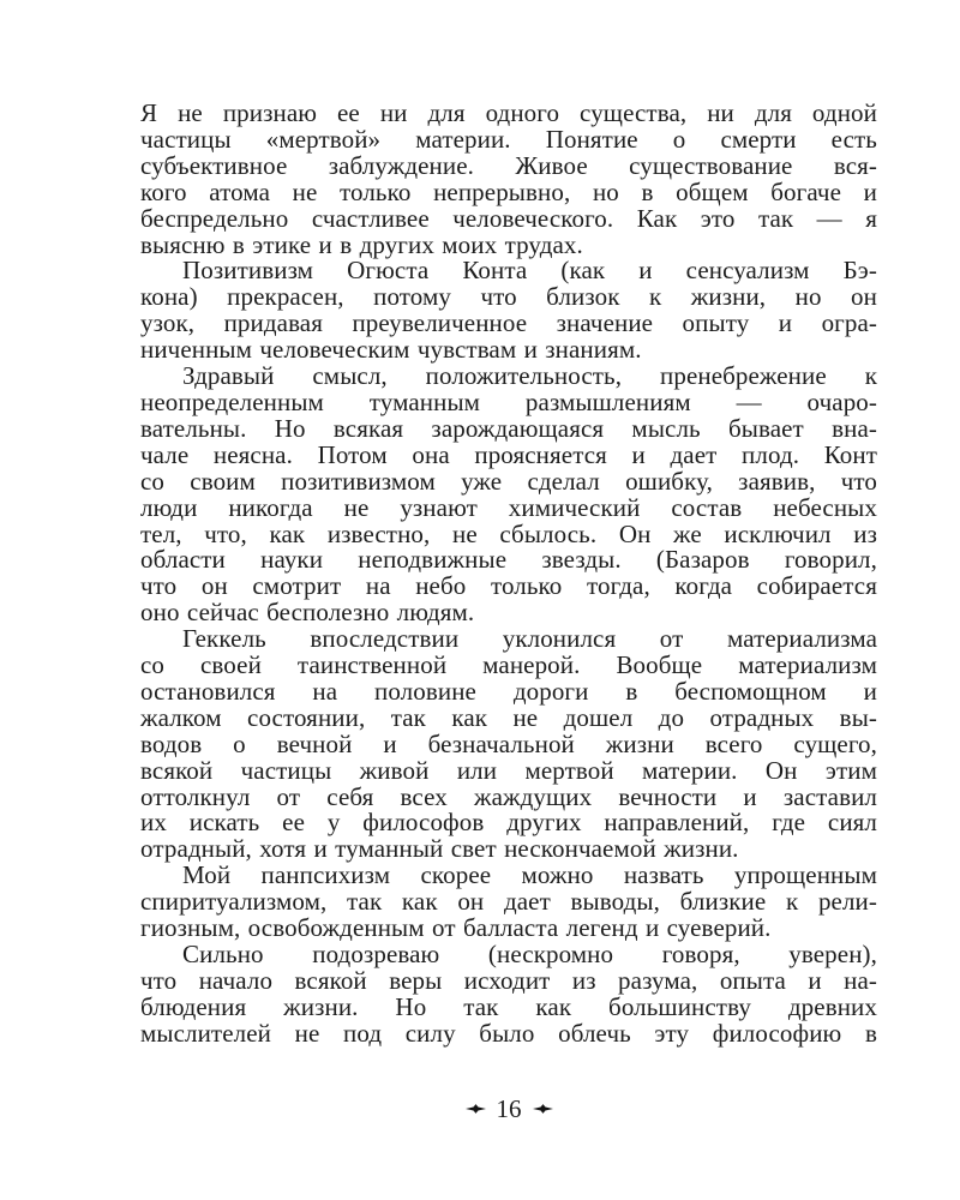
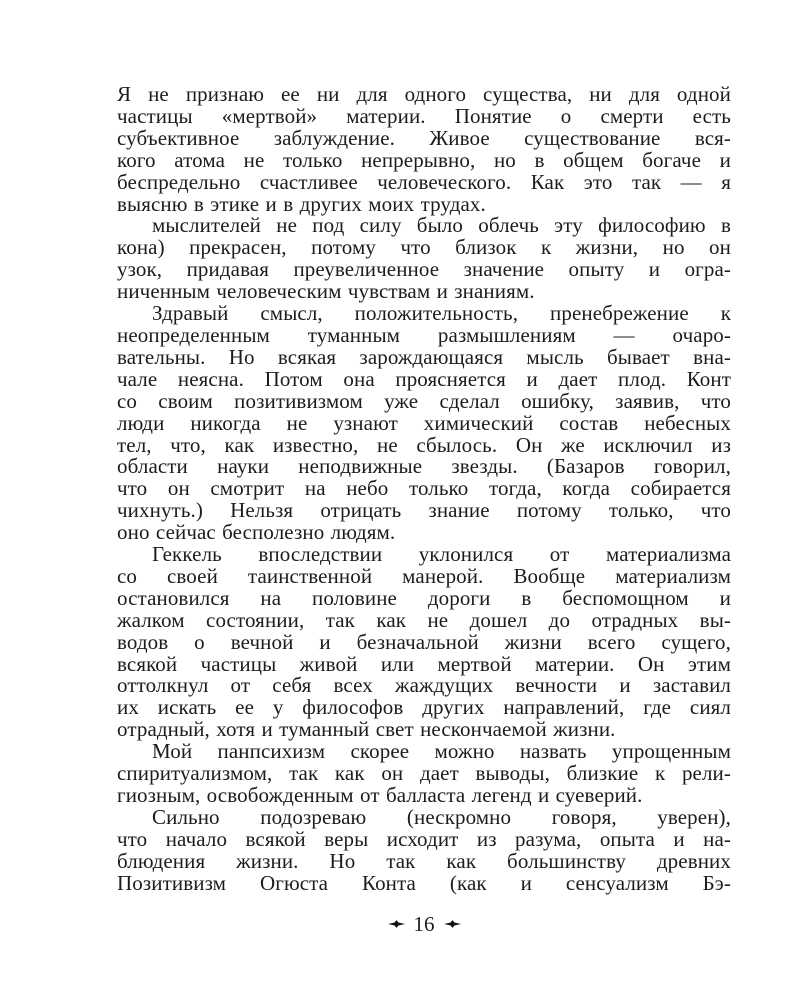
  Я не признаю ее ни для одного существа, ни для одной
  частицы «мертвой» материи. Понятие о смерти есть
  субъективное заблуждение. Живое существование вся-
  кого атома не только непрерывно, но в общем богаче и
  беспредельно счастливее человеческого. Как это так — я
  выясню в этике и в других моих трудах.
- Позитивизм Огюста Конта (как и сенсуализм Бэ-
+ мыслителей не под силу было облечь эту философию в
  кона) прекрасен, потому что близок к жизни, но он
  узок, придавая преувеличенное значение опыту и огра-
  ниченным человеческим чувствам и знаниям.
  Здравый смысл, положительность, пренебрежение к
  неопределенным туманным размышлениям — очаро-
  вательны. Но всякая зарождающаяся мысль бывает вна-
  чале неясна. Потом она проясняется и дает плод. Конт
  со своим позитивизмом уже сделал ошибку, заявив, что
  люди никогда не узнают химический состав небесных
  тел, что, как известно, не сбылось. Он же исключил из
  области науки неподвижные звезды. (Базаров говорил,
  что он смотрит на небо только тогда, когда собирается
+ чихнуть.) Нельзя отрицать знание потому только, что
  оно сейчас бесполезно людям.
  Геккель впоследствии уклонился от материализма
  со своей таинственной манерой. Вообще материализм
  остановился на половине дороги в беспомощном и
  жалком состоянии, так как не дошел до отрадных вы-
  водов о вечной и безначальной жизни всего сущего,
  всякой частицы живой или мертвой материи. Он этим
  оттолкнул от себя всех жаждущих вечности и заставил
  их искать ее у философов других направлений, где сиял
  отрадный, хотя и туманный свет нескончаемой жизни.
  Мой панпсихизм скорее можно назвать упрощенным
  спиритуализмом, так как он дает выводы, близкие к рели-
  гиозным, освобожденным от балласта легенд и суеверий.
  Сильно подозреваю (нескромно говоря, уверен),
  что начало всякой веры исходит из разума, опыта и на-
  блюдения жизни. Но так как большинству древних
- мыслителей не под силу было облечь эту философию в
+ Позитивизм Огюста Конта (как и сенсуализм Бэ-
  16
